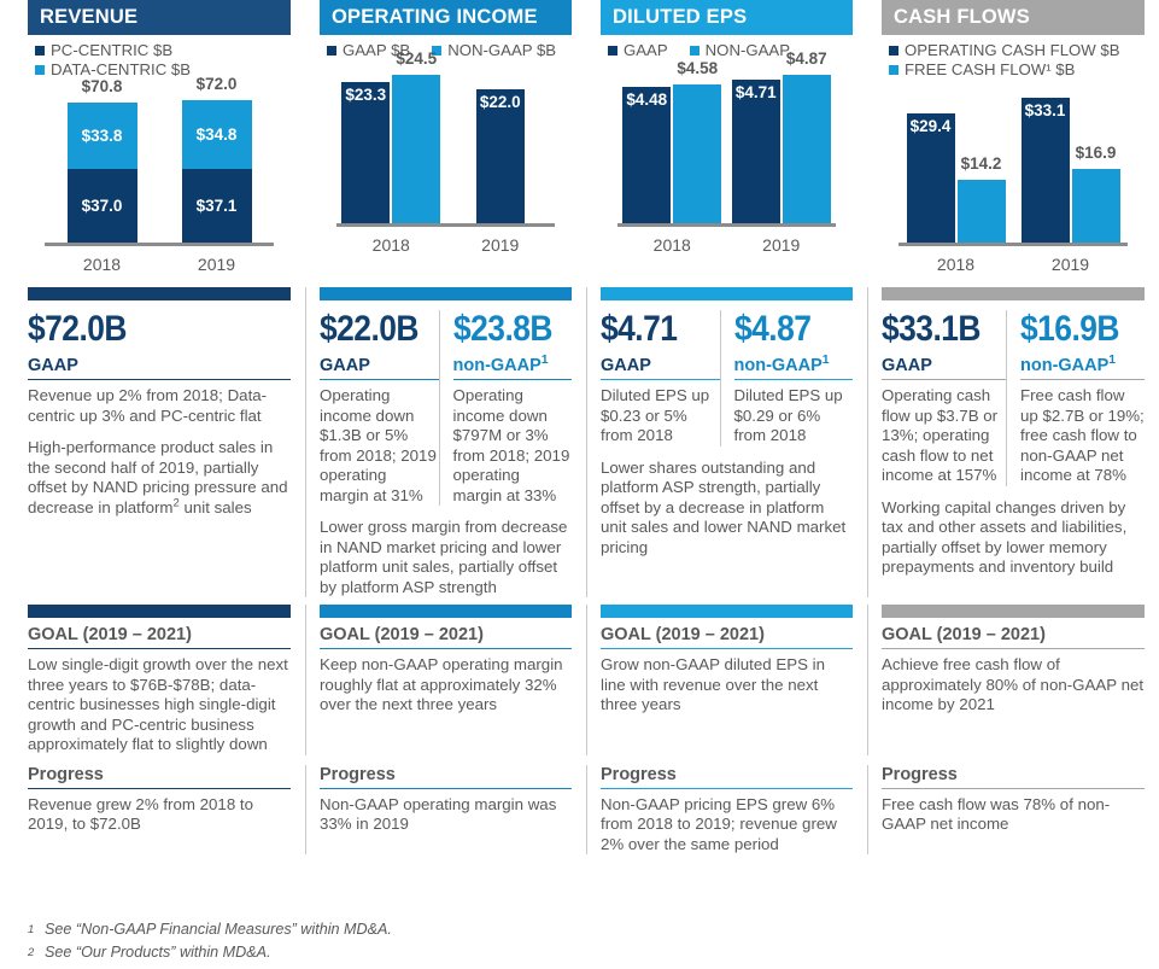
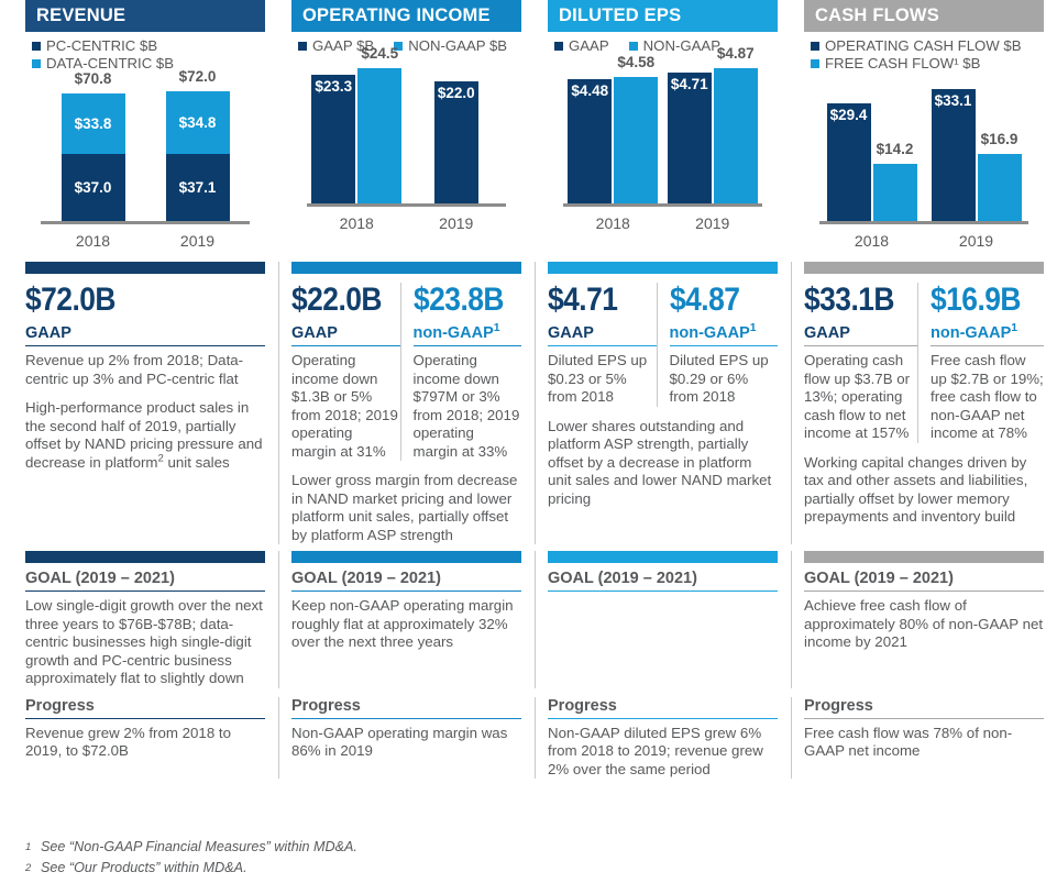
  REVENUE
  PC-CENTRIC $B
  DATA-CENTRIC $B
  $70.8
  $33.8
  $37.0
  $72.0
  $34.8
  $37.1
  2018
  2019
  OPERATING INCOME
  GAAP $B
  NON-GAAP $B
  $23.3
  $24.5
  $22.0
  2018
  2019
  DILUTED EPS
  GAAP
  NON-GAAP
  $4.48
  $4.58
  $4.71
  $4.87
  2018
  2019
  CASH FLOWS
  OPERATING CASH FLOW $B
  FREE CASH FLOW¹ $B
  $29.4
  $14.2
  $33.1
  $16.9
  2018
  2019
  $72.0B
  GAAP
  Revenue up 2% from 2018; Data-centric up 3% and PC-centric flat
  High-performance product sales in the second half of 2019, partially offset by NAND pricing pressure and decrease in platform2 unit sales
  $22.0B
  GAAP
  Operating income down $1.3B or 5% from 2018; 2019 operating margin at 31%
  $23.8B
  non-GAAP1
  Operating income down $797M or 3% from 2018; 2019 operating margin at 33%
  Lower gross margin from decrease in NAND market pricing and lower platform unit sales, partially offset by platform ASP strength
  $4.71
  GAAP
  Diluted EPS up $0.23 or 5% from 2018
  $4.87
  non-GAAP1
  Diluted EPS up $0.29 or 6% from 2018
  Lower shares outstanding and platform ASP strength, partially offset by a decrease in platform unit sales and lower NAND market pricing
  $33.1B
  GAAP
  Operating cash flow up $3.7B or 13%; operating cash flow to net income at 157%
  $16.9B
  non-GAAP1
  Free cash flow up $2.7B or 19%; free cash flow to non-GAAP net income at 78%
  Working capital changes driven by tax and other assets and liabilities, partially offset by lower memory prepayments and inventory build
  GOAL (2019 – 2021)
  Low single-digit growth over the next three years to $76B-$78B; data-centric businesses high single-digit growth and PC-centric business approximately flat to slightly down
  GOAL (2019 – 2021)
  Keep non-GAAP operating margin roughly flat at approximately 32% over the next three years
  GOAL (2019 – 2021)
- Grow non-GAAP diluted EPS in line with revenue over the next three years
  GOAL (2019 – 2021)
  Achieve free cash flow of approximately 80% of non-GAAP net income by 2021
  Progress
  Revenue grew 2% from 2018 to 2019, to $72.0B
  Progress
- Non-GAAP operating margin was 33% in 2019
+ Non-GAAP operating margin was 86% in 2019
  Progress
- Non-GAAP pricing EPS grew 6% from 2018 to 2019; revenue grew 2% over the same period
+ Non-GAAP diluted EPS grew 6% from 2018 to 2019; revenue grew 2% over the same period
  Progress
  Free cash flow was 78% of non-GAAP net income
  1
  See “Non-GAAP Financial Measures” within MD&A.
  2
  See “Our Products” within MD&A.
